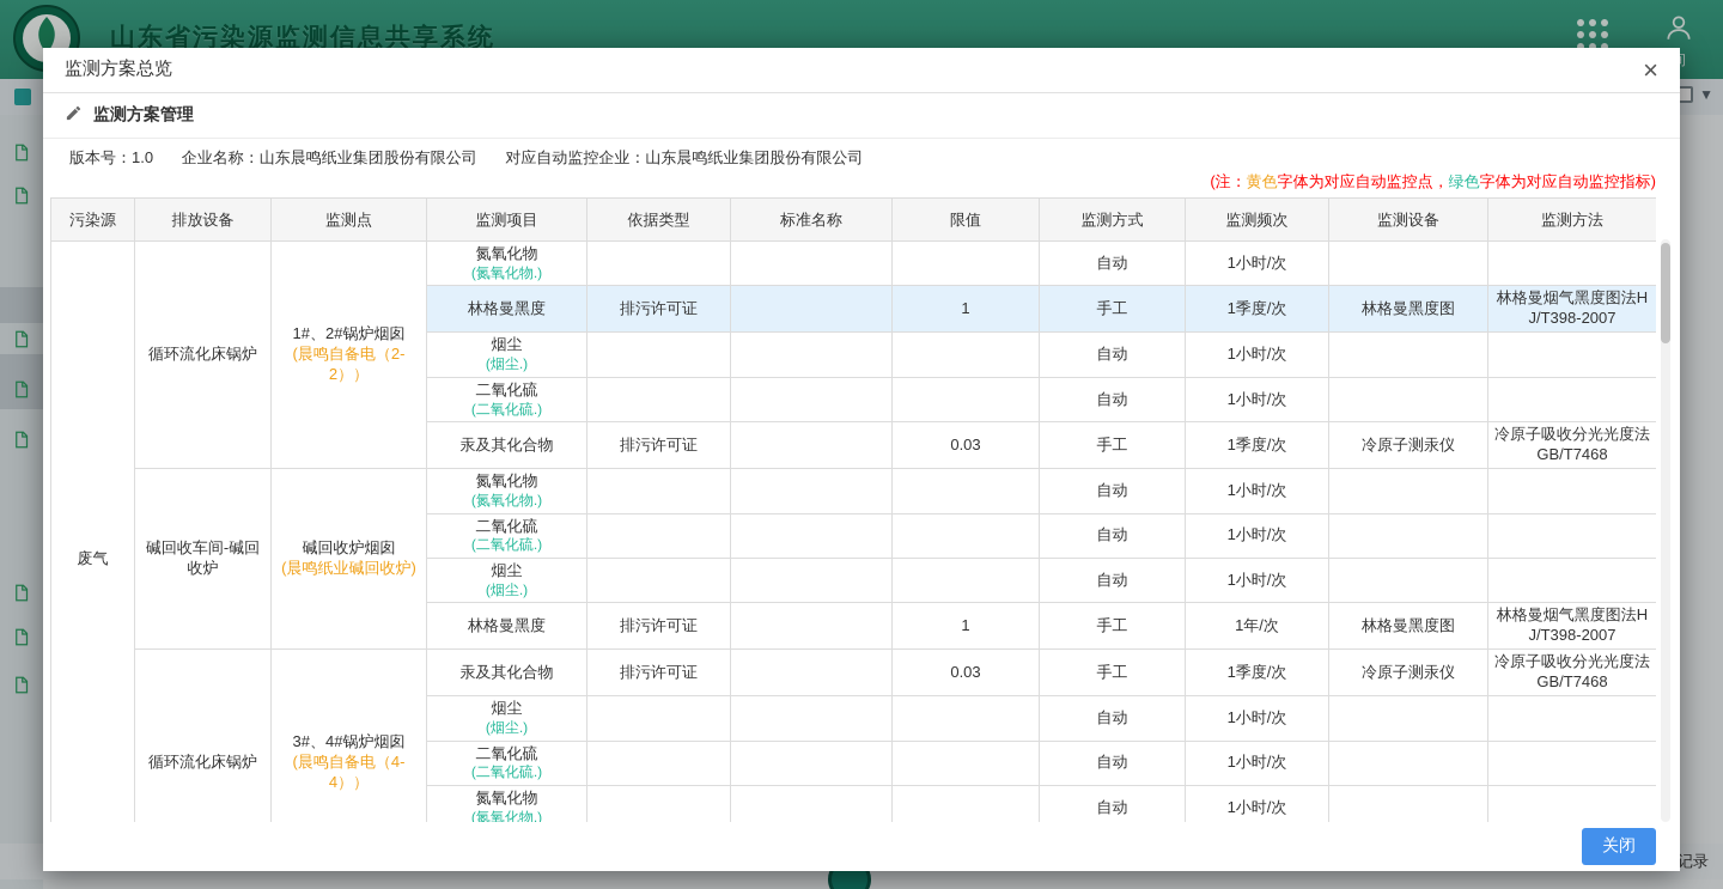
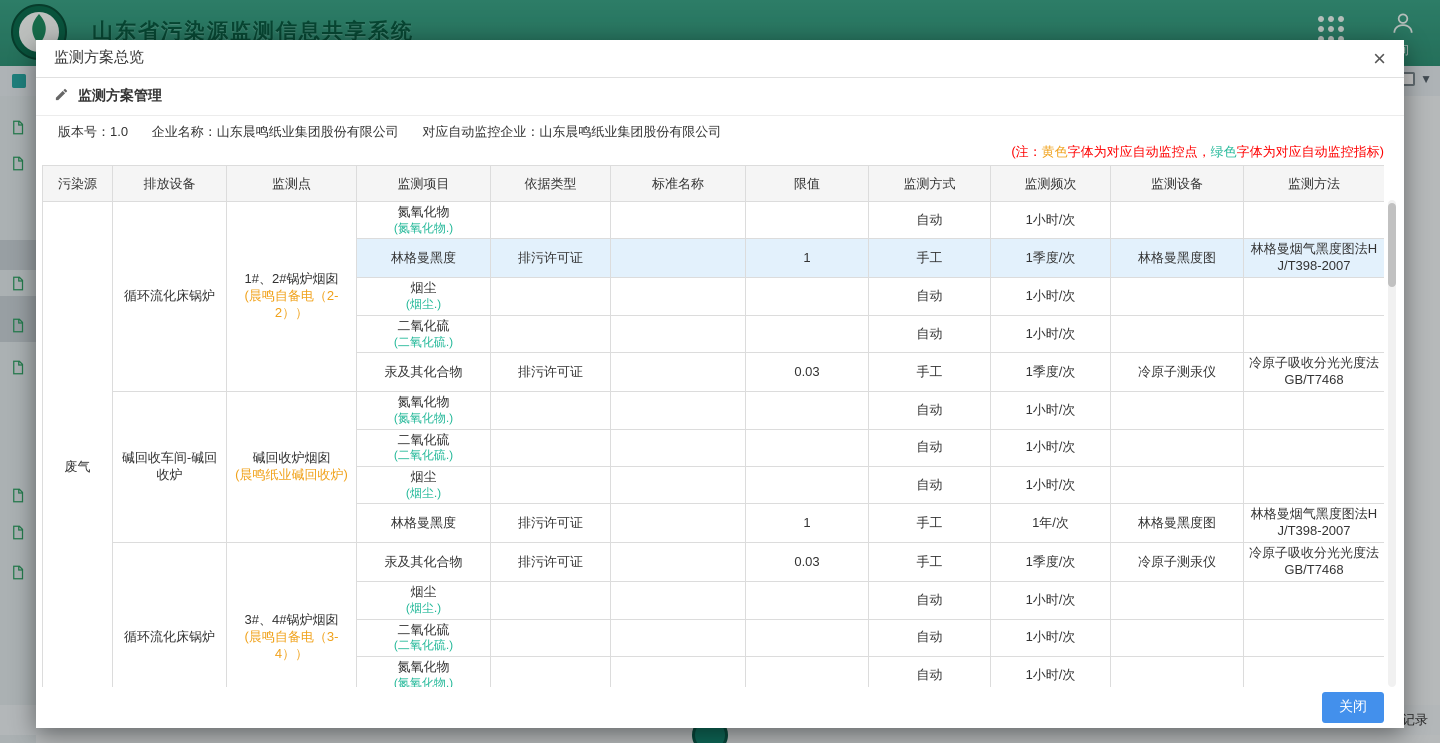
  山东省污染源监测信息共享系统
  ▼
  记录
  监测方案总览
  ×
  监测方案管理
  版本号：1.0 企业名称：山东晨鸣纸业集团股份有限公司 对应自动监控企业：山东晨鸣纸业集团股份有限公司
  (注：黄色字体为对应自动监控点，绿色字体为对应自动监控指标)
  污染源	排放设备	监测点	监测项目	依据类型	标准名称	限值	监测方式	监测频次	监测设备	监测方法
  废气	循环流化床锅炉	1#、2#锅炉烟囱(晨鸣自备电（2-2））	氮氧化物(氮氧化物.)				自动	1小时/次
  林格曼黑度	排污许可证		1	手工	1季度/次	林格曼黑度图	林格曼烟气黑度图法HJ/T398-2007
  烟尘(烟尘.)				自动	1小时/次
  二氧化硫(二氧化硫.)				自动	1小时/次
  汞及其化合物	排污许可证		0.03	手工	1季度/次	冷原子测汞仪	冷原子吸收分光光度法GB/T7468
  碱回收车间-碱回收炉	碱回收炉烟囱(晨鸣纸业碱回收炉)	氮氧化物(氮氧化物.)				自动	1小时/次
  二氧化硫(二氧化硫.)				自动	1小时/次
  烟尘(烟尘.)				自动	1小时/次
  林格曼黑度	排污许可证		1	手工	1年/次	林格曼黑度图	林格曼烟气黑度图法HJ/T398-2007
- 循环流化床锅炉	3#、4#锅炉烟囱(晨鸣自备电（4-4））	汞及其化合物	排污许可证		0.03	手工	1季度/次	冷原子测汞仪	冷原子吸收分光光度法GB/T7468
+ 循环流化床锅炉	3#、4#锅炉烟囱(晨鸣自备电（3-4））	汞及其化合物	排污许可证		0.03	手工	1季度/次	冷原子测汞仪	冷原子吸收分光光度法GB/T7468
  烟尘(烟尘.)				自动	1小时/次
  二氧化硫(二氧化硫.)				自动	1小时/次
  氮氧化物(氮氧化物.)				自动	1小时/次
  关闭
